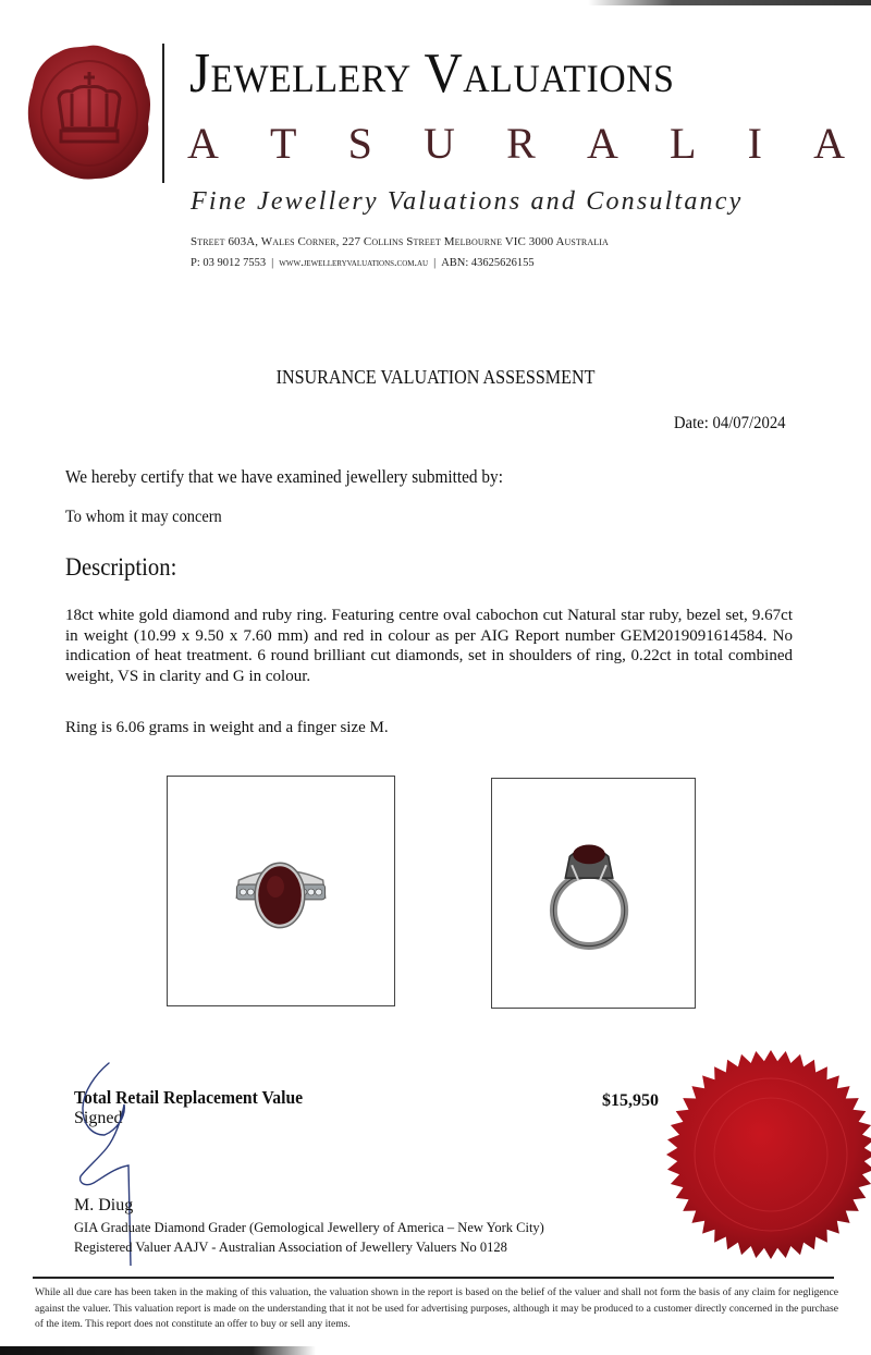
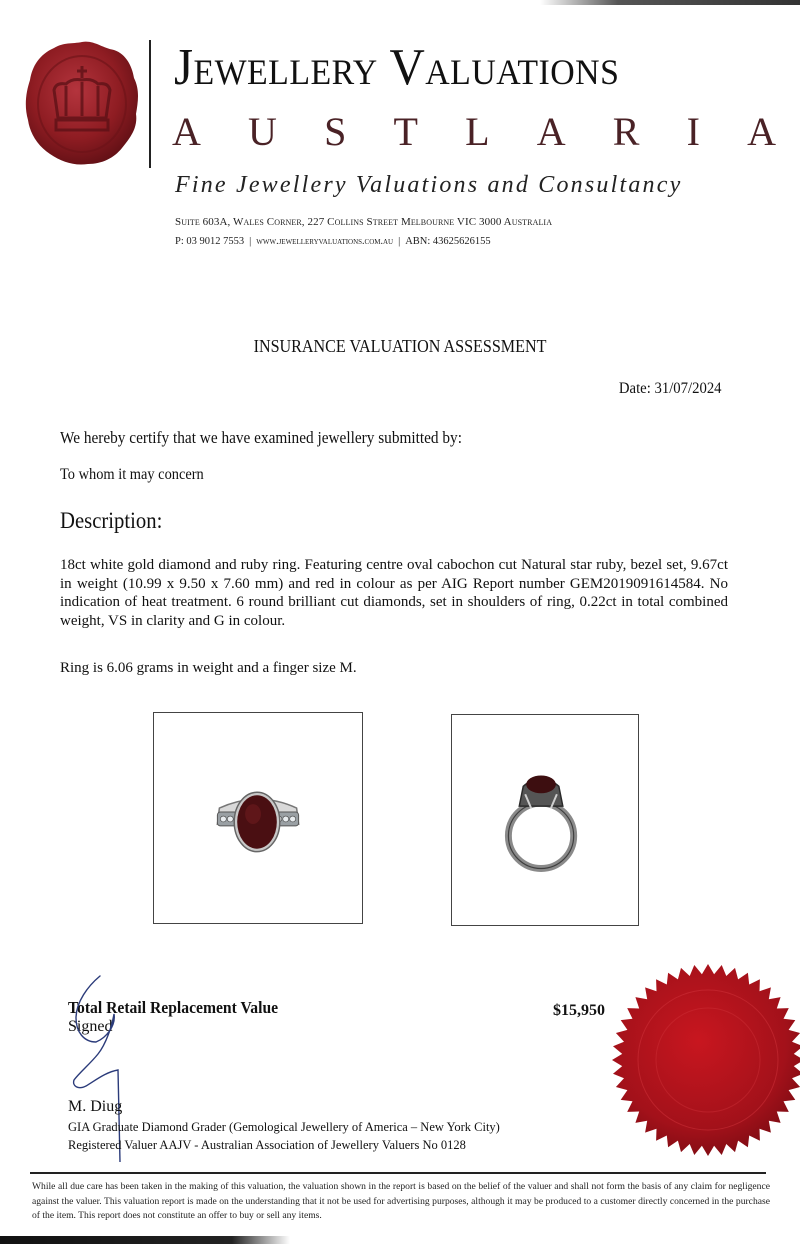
  Jewellery Valuations
  A
- T
+ U
  S
- U
+ T
- R
+ L
  A
- L
+ R
  I
  A
  Fine Jewellery Valuations and Consultancy
- Street 603A, Wales Corner, 227 Collins Street Melbourne VIC 3000 Australia
+ Suite 603A, Wales Corner, 227 Collins Street Melbourne VIC 3000 Australia
  P: 03 9012 7553 | www.jewelleryvaluations.com.au | ABN: 43625626155
  INSURANCE VALUATION ASSESSMENT
- Date: 04/07/2024
+ Date: 31/07/2024
  We hereby certify that we have examined jewellery submitted by:
  To whom it may concern
  Description:
  18ct white gold diamond and ruby ring. Featuring centre oval cabochon cut Natural star ruby, bezel set, 9.67ct in weight (10.99 x 9.50 x 7.60 mm) and red in colour as per AIG Report number GEM2019091614584. No indication of heat treatment. 6 round brilliant cut diamonds, set in shoulders of ring, 0.22ct in total combined weight, VS in clarity and G in colour.
  Ring is 6.06 grams in weight and a finger size M.
  Total Retail Replacement Value
  $15,950
  Signed
  M. Diug
  GIA Graduate Diamond Grader (Gemological Jewellery of America – New York City)
  Registered Valuer AAJV - Australian Association of Jewellery Valuers No 0128
  While all due care has been taken in the making of this valuation, the valuation shown in the report is based on the belief of the valuer and shall not form the basis of any claim for negligence against the valuer. This valuation report is made on the understanding that it not be used for advertising purposes, although it may be produced to a customer directly concerned in the purchase of the item. This report does not constitute an offer to buy or sell any items.
